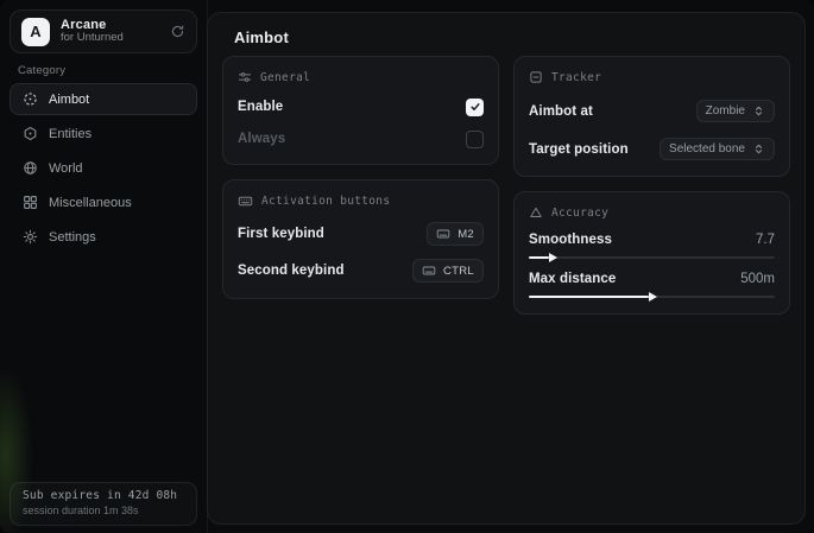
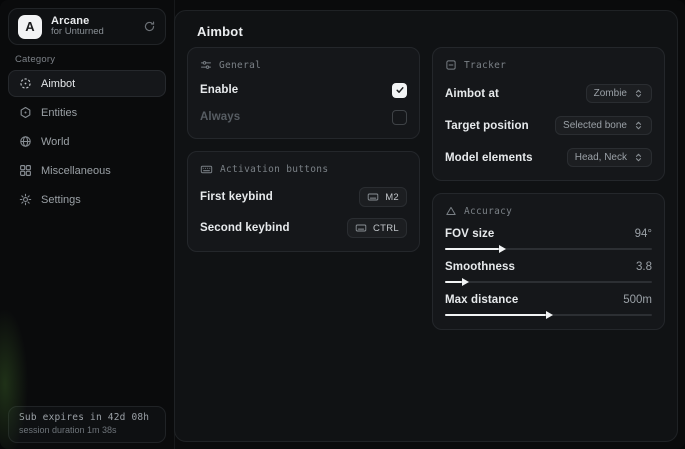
  A
  Arcane
  for Unturned
  Category
  Aimbot
  Entities
  World
  Miscellaneous
  Settings
  b expires in 42d 08h
  ssion duration 1m 38s
  Aimbot
  General
  Enable
  Always
  Activation buttons
  First keybind
  M2
  Second keybind
  CTRL
  Tracker
  Aimbot at
  Zombie
  Target position
  Selected bone
+ Model elements
+ Head, Neck
  Accuracy
+ FOV size
+ 94°
  Smoothness
- 7.7
+ 3.8
  Max distance
  500m
